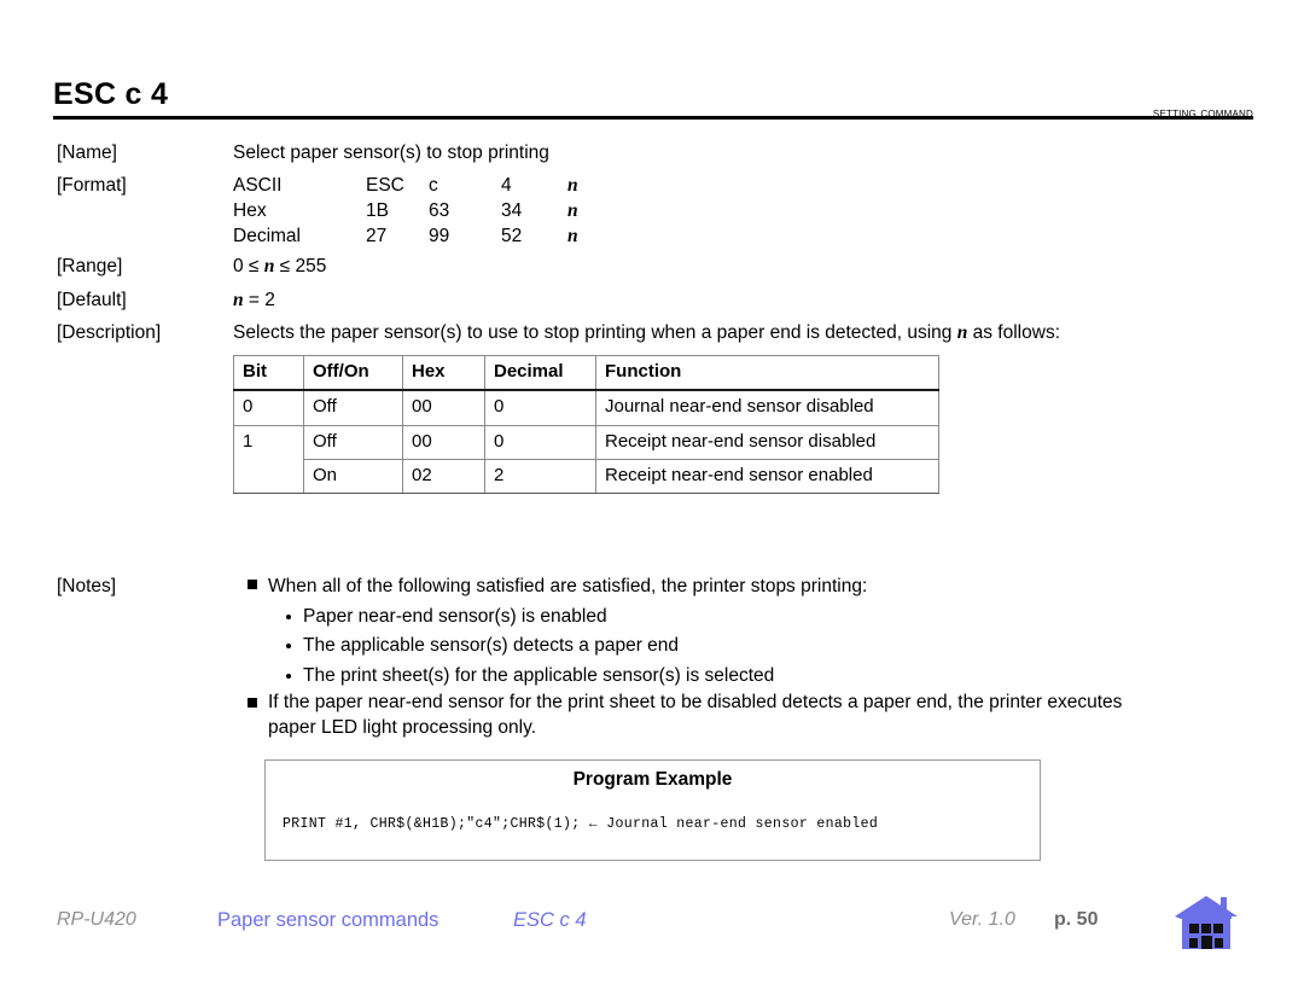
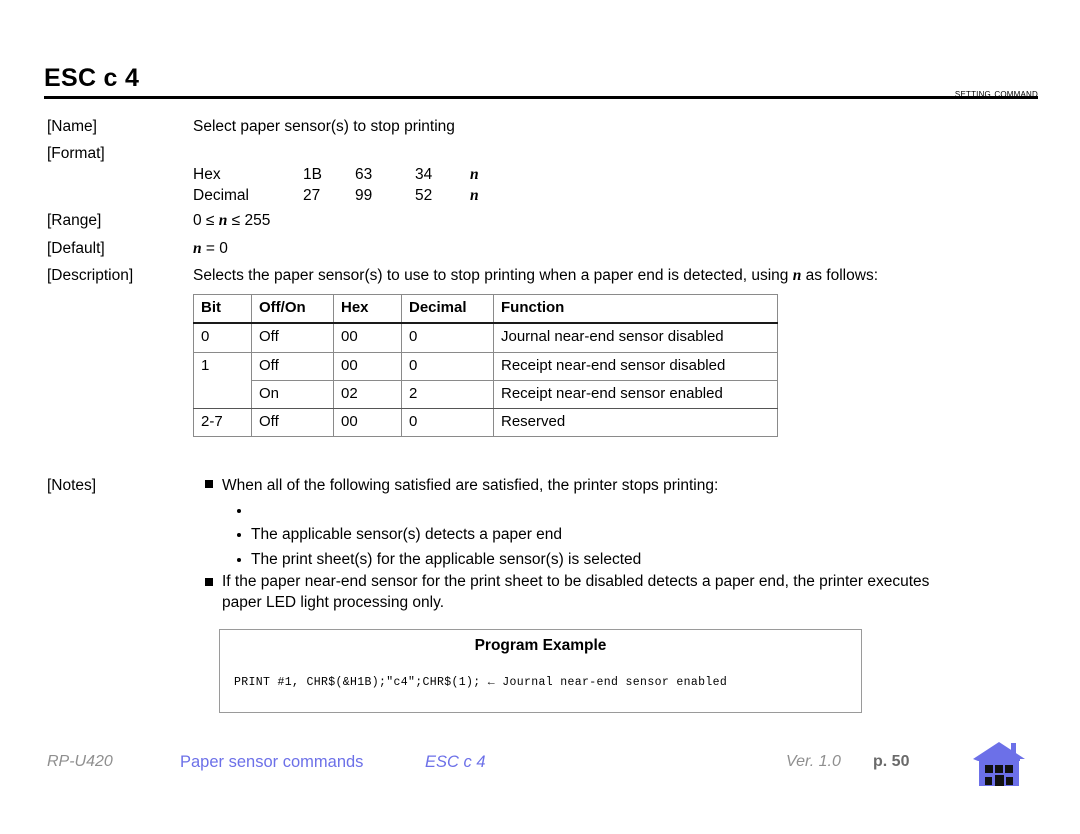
  ESC c 4
  setting command
  [Name]
  Select paper sensor(s) to stop printing
  [Format]
- ASCII ESC c 4 n
  Hex 1B 63 34 n
  Decimal 27 99 52 n
  [Range]
  0 ≤ n ≤ 255
  [Default]
- n = 2
+ n = 0
  [Description]
  Selects the paper sensor(s) to use to stop printing when a paper end is detected, using n as follows:
  Bit	Off/On	Hex	Decimal	Function
  0	Off	00	0	Journal near-end sensor disabled
  1	Off	00	0	Receipt near-end sensor disabled
  	On	02	2	Receipt near-end sensor enabled
+ 2-7	Off	00	0	Reserved
  [Notes]
  When all of the following satisfied are satisfied, the printer stops printing:
- Paper near-end sensor(s) is enabled
  The applicable sensor(s) detects a paper end
  The print sheet(s) for the applicable sensor(s) is selected
  If the paper near-end sensor for the print sheet to be disabled detects a paper end, the printer executes
  paper LED light processing only.
  Program Example
  PRINT #1, CHR$(&H1B);"c4";CHR$(1); ← Journal near-end sensor enabled
  RP-U420
  Paper sensor commands
  ESC c 4
  Ver. 1.0
  p. 50
